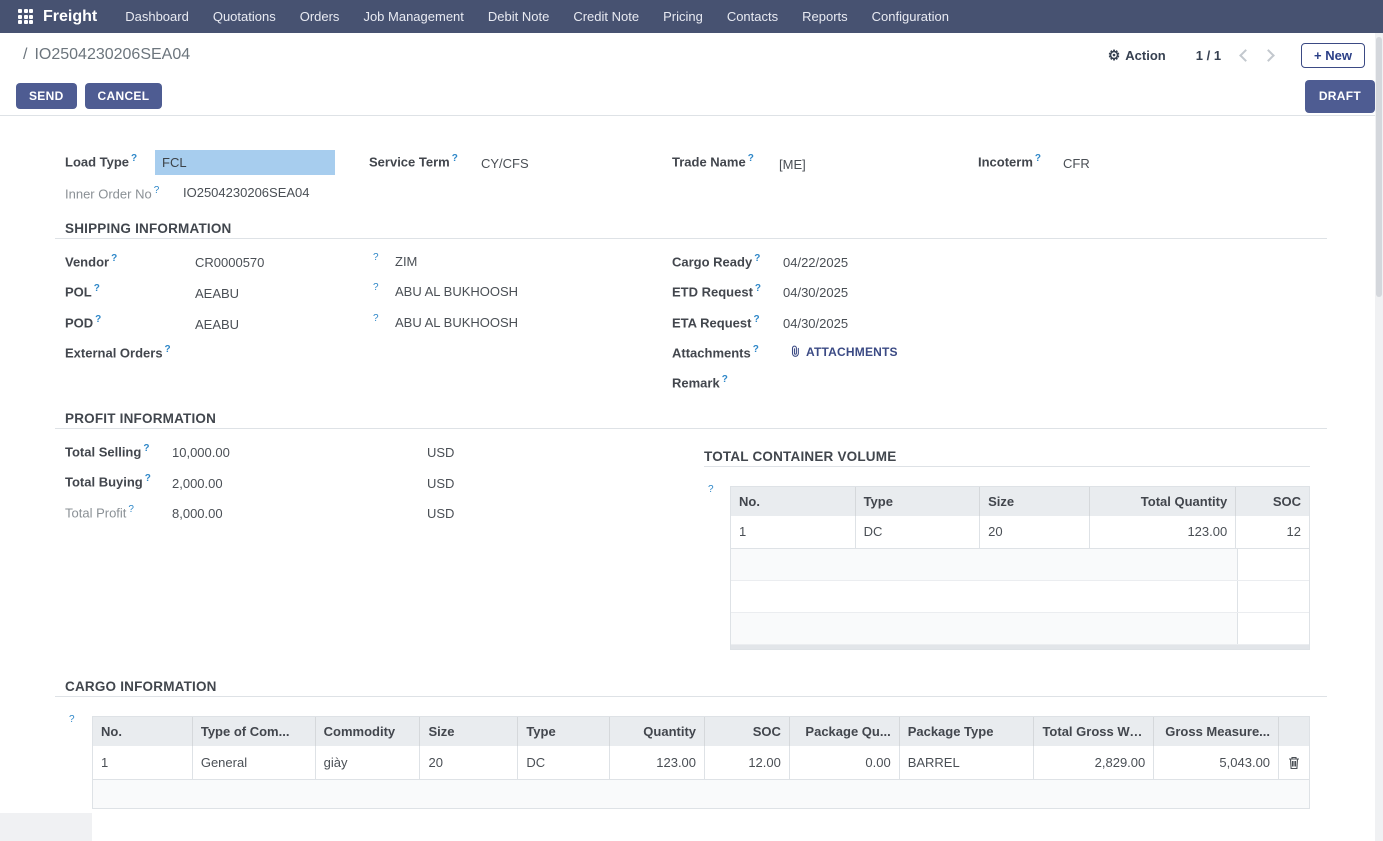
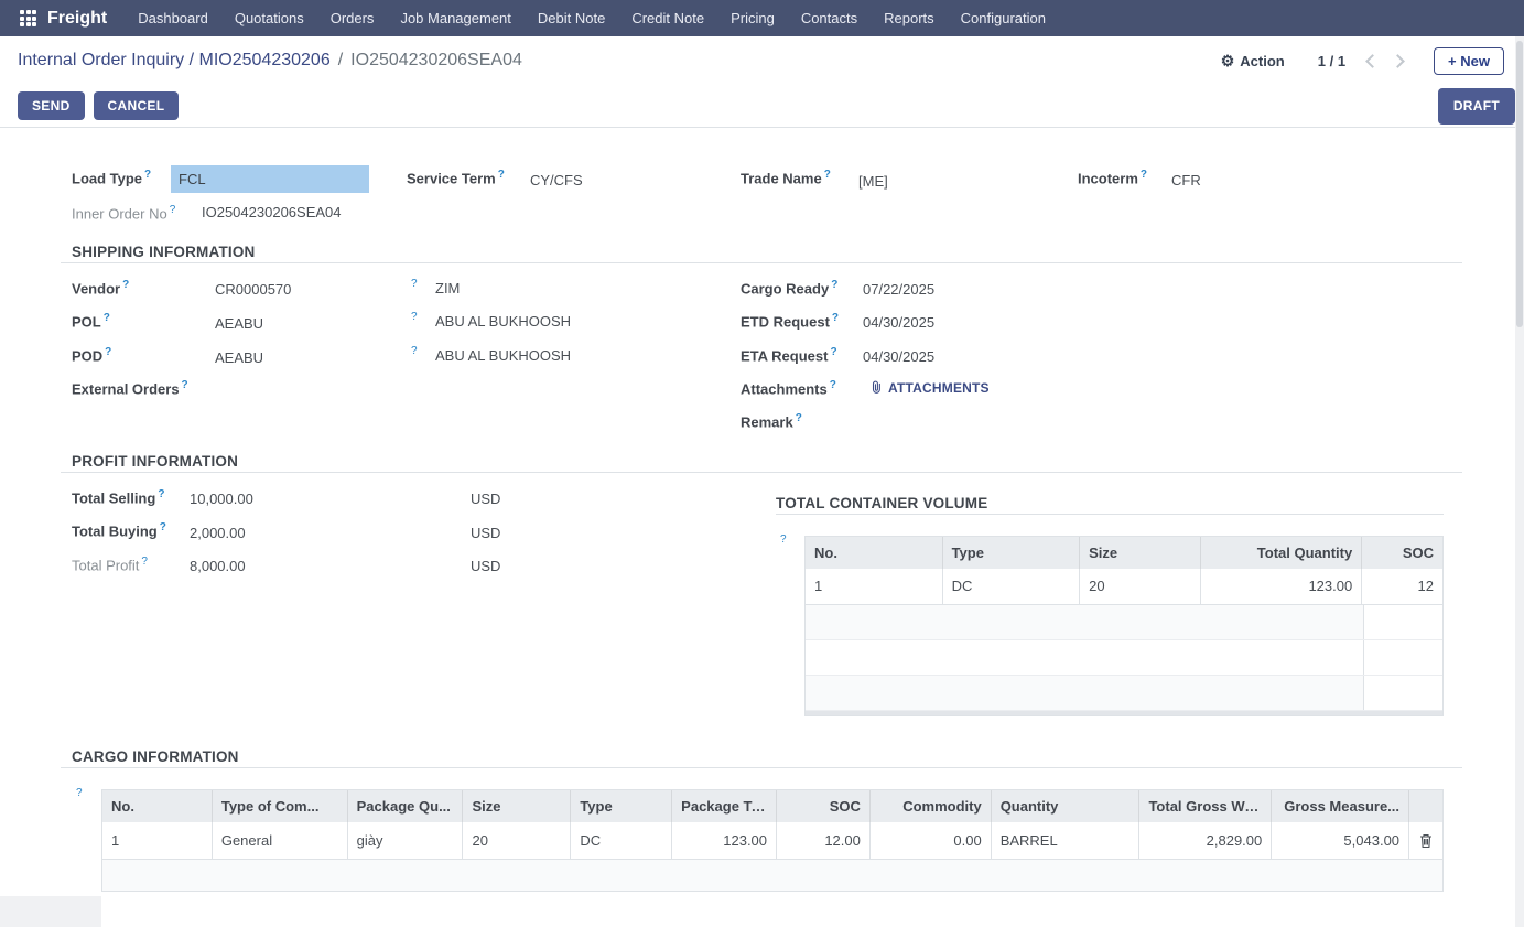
  Freight
  Dashboard
  Quotations
  Orders
  Job Management
  Debit Note
  Credit Note
  Pricing
  Contacts
  Reports
  Configuration
+ Internal Order Inquiry / MIO2504230206
  /
  IO2504230206SEA04
  ⚙
  Action
  1 / 1
  + New
  SEND
  CANCEL
  DRAFT
  Load Type ?
  FCL
  Service Term ?
  CY/CFS
  Trade Name ?
  [ME]
  Incoterm ?
  CFR
  Inner Order No ?
  IO2504230206SEA04
  SHIPPING INFORMATION
  Vendor ?
  CR0000570
  ?
  ZIM
  POL ?
  AEABU
  ?
  ABU AL BUKHOOSH
  POD ?
  AEABU
  ?
  ABU AL BUKHOOSH
  External Orders ?
  Cargo Ready ?
- 04/22/2025
+ 07/22/2025
  ETD Request ?
  04/30/2025
  ETA Request ?
  04/30/2025
  Attachments ?
  ATTACHMENTS
  Remark ?
  PROFIT INFORMATION
  Total Selling ?
  10,000.00
  USD
  Total Buying ?
  2,000.00
  USD
  Total Profit ?
  8,000.00
  USD
  TOTAL CONTAINER VOLUME
  ?
  No.
  Type
  Size
  Total Quantity
  SOC
  1
  DC
  20
  123.00
  12
  CARGO INFORMATION
  ?
  No.
  Type of Com...
- Commodity
+ Package Qu...
  Size
  Type
- Quantity
+ Package Type
  SOC
- Package Qu...
+ Commodity
- Package Type
+ Quantity
  Total Gross Wei...
  Gross Measure...
  1
  General
  giày
  20
  DC
  123.00
  12.00
  0.00
  BARREL
  2,829.00
  5,043.00
